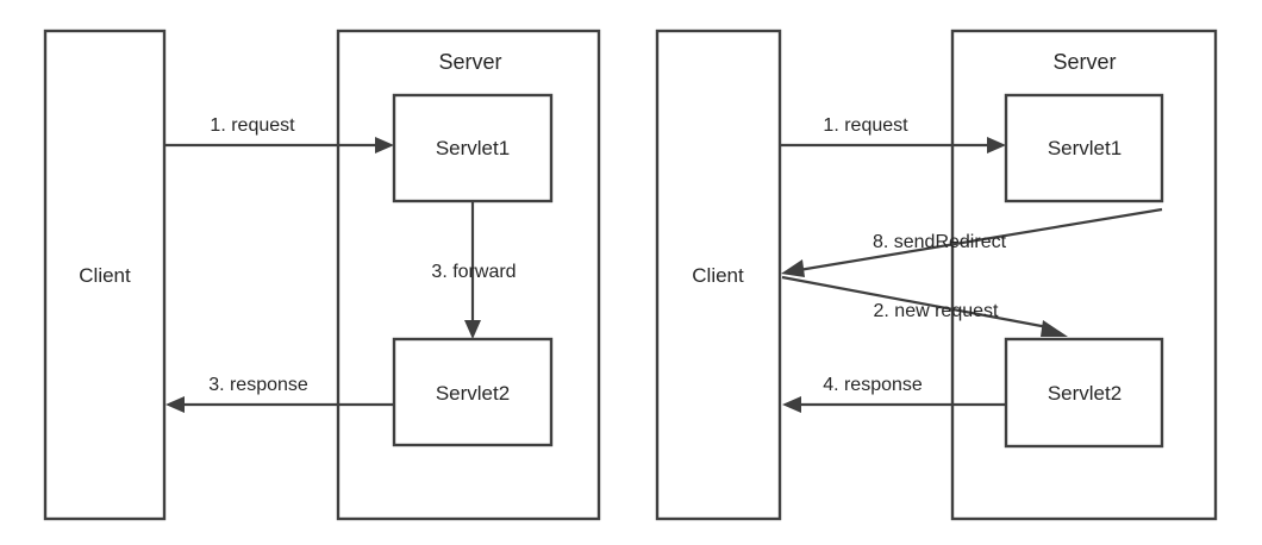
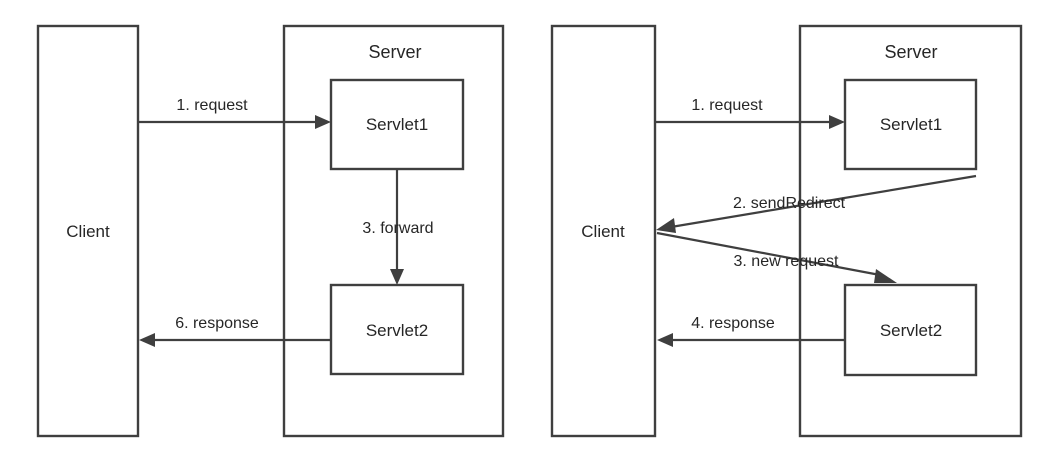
  Client
  Server
  Servlet1
  Servlet2
  1. request
  3. forward
- 3. response
+ 6. response
  Client
  Server
  Servlet1
  Servlet2
  1. request
- 8. sendRedirect
+ 2. sendRedirect
- 2. new request
+ 3. new request
  4. response
